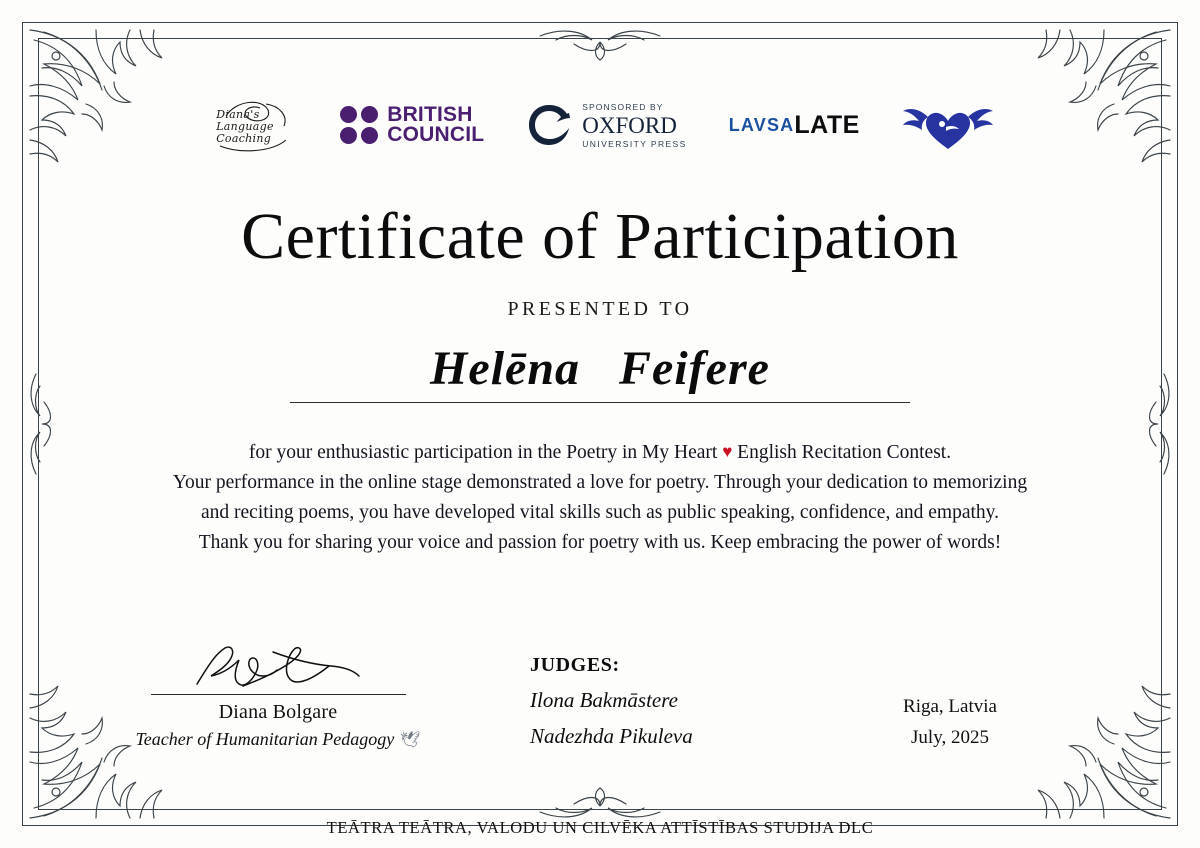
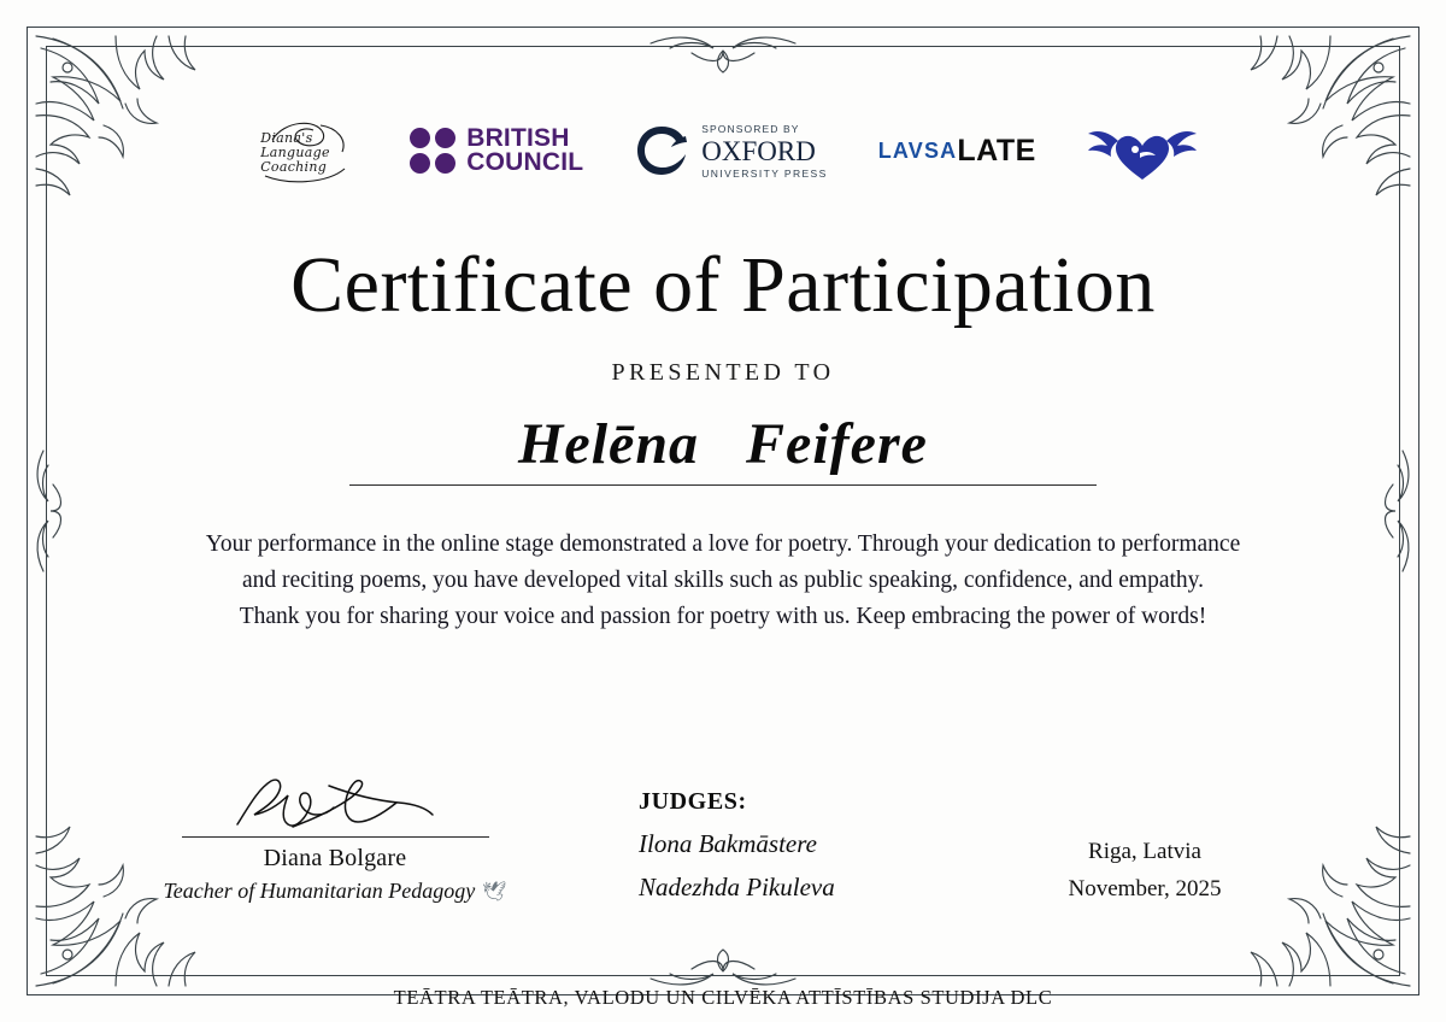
  Dana's
  Language
  Coaching
  BRITISH
  COUNCIL
  SPONSORED BY
  OXFORD
  UNIVERSITY PRESS
  LAVSA
  LATE
  Certificate of Participation
  PRESENTED TO
  Helēna Feifere
- for your enthusiastic participation in the Poetry in My Heart ♥ English Recitation Contest.
- Your performance in the online stage demonstrated a love for poetry. Through your dedication to memorizing
+ Your performance in the online stage demonstrated a love for poetry. Through your dedication to performance
  and reciting poems, you have developed vital skills such as public speaking, confidence, and empathy.
  Thank you for sharing your voice and passion for poetry with us. Keep embracing the power of words!
  Diana Bolgare
  Teacher of Humanitarian Pedagogy 🕊
  JUDGES:
  Ilona Bakmāstere
  Nadezhda Pikuleva
  Riga, Latvia
- July, 2025
+ November, 2025
  TEĀTRA TEĀTRA, VALODU UN CILVĒKA ATTĪSTĪBAS STUDIJA DLC
